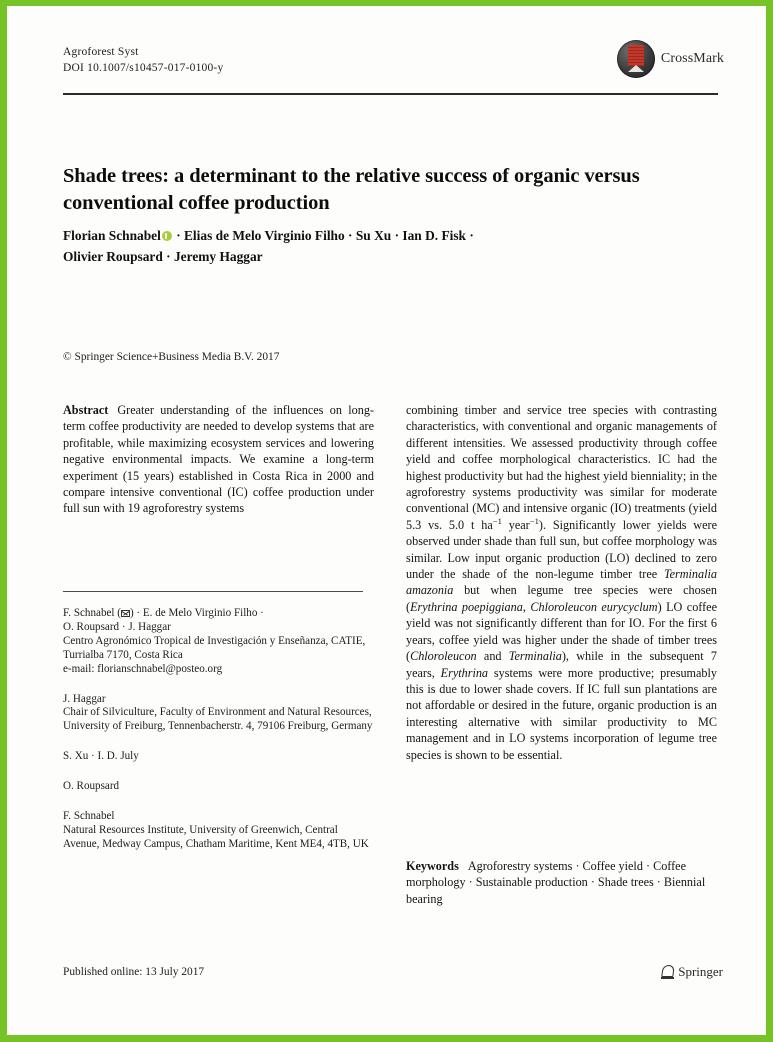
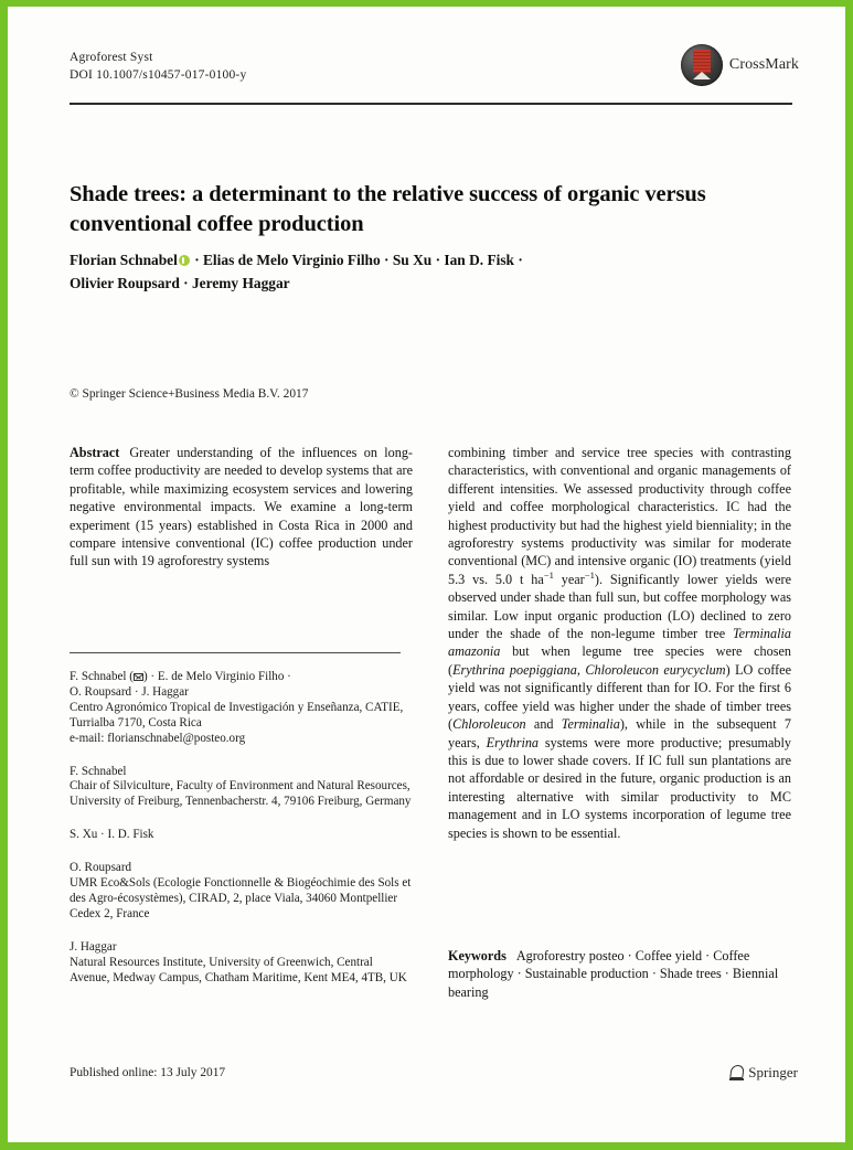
  Agroforest Syst
  DOI 10.1007/s10457-017-0100-y
  CrossMark
  Shade trees: a determinant to the relative success of organic versus conventional coffee production
  Florian Schnabel · Elias de Melo Virginio Filho · Su Xu · Ian D. Fisk ·
  Olivier Roupsard · Jeremy Haggar
  © Springer Science+Business Media B.V. 2017
  Abstract Greater understanding of the influences on long-term coffee productivity are needed to develop systems that are profitable, while maximizing ecosystem services and lowering negative environmental impacts. We examine a long-term experiment (15 years) established in Costa Rica in 2000 and compare intensive conventional (IC) coffee production under full sun with 19 agroforestry systems
  F. Schnabel ( ) · E. de Melo Virginio Filho ·
  O. Roupsard · J. Haggar
  Centro Agronómico Tropical de Investigación y Enseñanza, CATIE, Turrialba 7170, Costa Rica
  e-mail: florianschnabel@posteo.org
- J. Haggar
+ F. Schnabel
  Chair of Silviculture, Faculty of Environment and Natural Resources, University of Freiburg, Tennenbacherstr. 4, 79106 Freiburg, Germany
- S. Xu · I. D. July
+ S. Xu · I. D. Fisk
  O. Roupsard
+ UMR Eco&Sols (Ecologie Fonctionnelle & Biogéochimie des Sols et des Agro-écosystèmes), CIRAD, 2, place Viala, 34060 Montpellier Cedex 2, France
- F. Schnabel
+ J. Haggar
  Natural Resources Institute, University of Greenwich, Central Avenue, Medway Campus, Chatham Maritime, Kent ME4, 4TB, UK
  combining timber and service tree species with contrasting characteristics, with conventional and organic managements of different intensities. We assessed productivity through coffee yield and coffee morphological characteristics. IC had the highest productivity but had the highest yield bienniality; in the agroforestry systems productivity was similar for moderate conventional (MC) and intensive organic (IO) treatments (yield 5.3 vs. 5.0 t ha−1 year−1). Significantly lower yields were observed under shade than full sun, but coffee morphology was similar. Low input organic production (LO) declined to zero under the shade of the non-legume timber tree Terminalia amazonia but when legume tree species were chosen (Erythrina poepiggiana, Chloroleucon eurycyclum) LO coffee yield was not significantly different than for IO. For the first 6 years, coffee yield was higher under the shade of timber trees (Chloroleucon and Terminalia), while in the subsequent 7 years, Erythrina systems were more productive; presumably this is due to lower shade covers. If IC full sun plantations are not affordable or desired in the future, organic production is an interesting alternative with similar productivity to MC management and in LO systems incorporation of legume tree species is shown to be essential.
- Keywords Agroforestry systems · Coffee yield · Coffee morphology · Sustainable production · Shade trees · Biennial bearing
+ Keywords Agroforestry posteo · Coffee yield · Coffee morphology · Sustainable production · Shade trees · Biennial bearing
  Published online: 13 July 2017
  Springer
